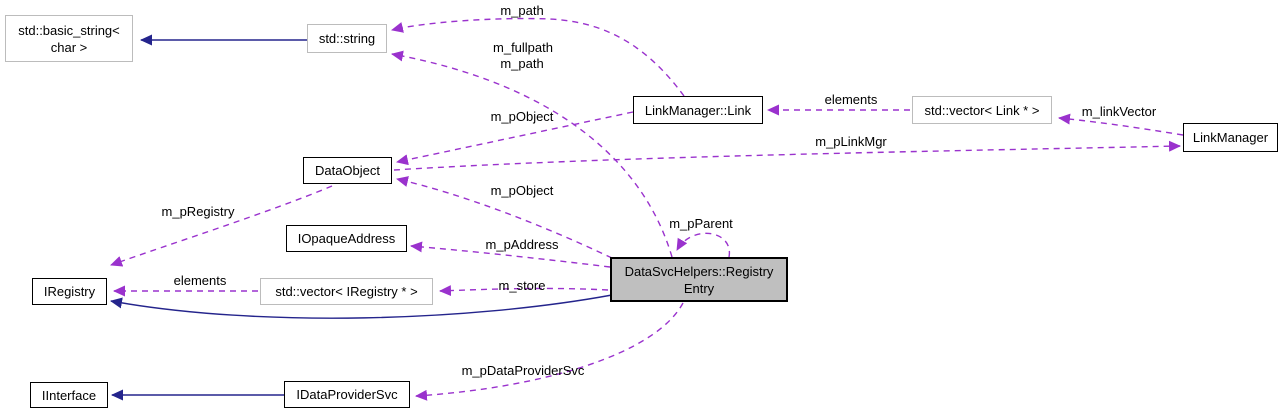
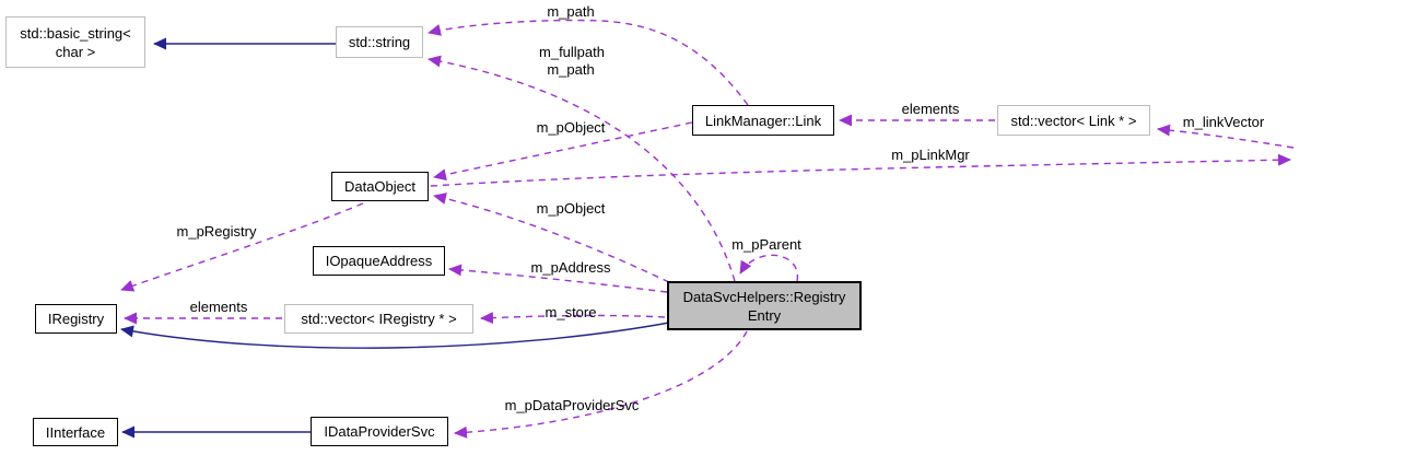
  std::basic_string<
  char >
  std::string
  LinkManager::Link
  std::vector< Link * >
- LinkManager
  DataObject
  IOpaqueAddress
  DataSvcHelpers::Registry
  Entry
  IRegistry
  std::vector< IRegistry * >
  IInterface
  IDataProviderSvc
  m_path
  m_fullpath
  m_path
  elements
  m_linkVector
  m_pObject
  m_pLinkMgr
  m_pObject
  m_pRegistry
  m_pParent
  m_pAddress
  elements
  m_store
  m_pDataProviderSvc
